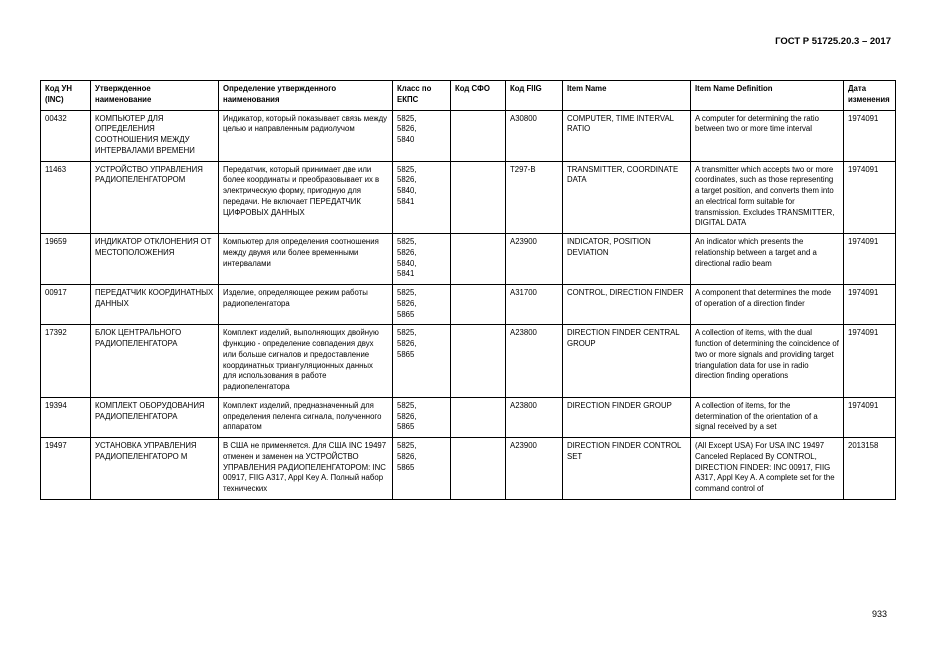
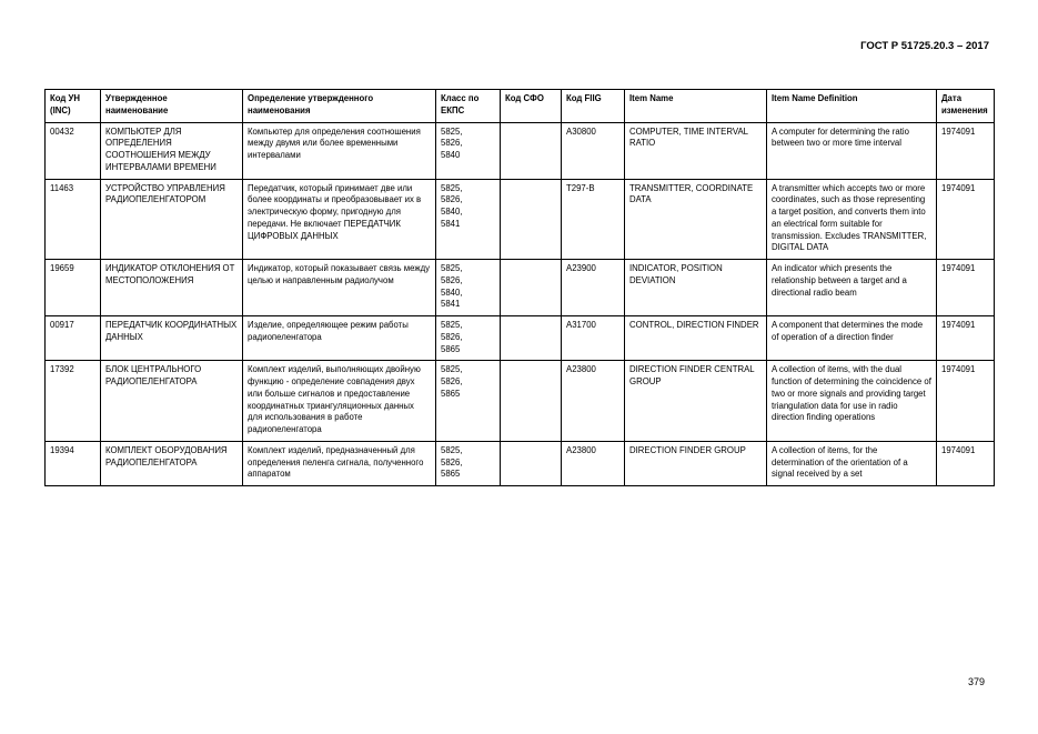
  ГОСТ Р 51725.20.3 – 2017
  Код УН (INC)	Утвержденное наименование	Определение утвержденного наименования	Класс по ЕКПС	Код СФО	Код FIIG	Item Name	Item Name Definition	Дата изменения
- 00432	КОМПЬЮТЕР ДЛЯ ОПРЕДЕЛЕНИЯ СООТНОШЕНИЯ МЕЖДУ ИНТЕРВАЛАМИ ВРЕМЕНИ	Индикатор, который показывает связь между целью и направленным радиолучом	5825, 5826, 5840		A30800	COMPUTER, TIME INTERVAL RATIO	A computer for determining the ratio between two or more time interval	1974091
+ 00432	КОМПЬЮТЕР ДЛЯ ОПРЕДЕЛЕНИЯ СООТНОШЕНИЯ МЕЖДУ ИНТЕРВАЛАМИ ВРЕМЕНИ	Компьютер для определения соотношения между двумя или более временными интервалами	5825, 5826, 5840		A30800	COMPUTER, TIME INTERVAL RATIO	A computer for determining the ratio between two or more time interval	1974091
  11463	УСТРОЙСТВО УПРАВЛЕНИЯ РАДИОПЕЛЕНГАТОРОМ	Передатчик, который принимает две или более координаты и преобразовывает их в электрическую форму, пригодную для передачи. Не включает ПЕРЕДАТЧИК ЦИФРОВЫХ ДАННЫХ	5825, 5826, 5840, 5841		T297-B	TRANSMITTER, COORDINATE DATA	A transmitter which accepts two or more coordinates, such as those representing a target position, and converts them into an electrical form suitable for transmission. Excludes TRANSMITTER, DIGITAL DATA	1974091
- 19659	ИНДИКАТОР ОТКЛОНЕНИЯ ОТ МЕСТОПОЛОЖЕНИЯ	Компьютер для определения соотношения между двумя или более временными интервалами	5825, 5826, 5840, 5841		A23900	INDICATOR, POSITION DEVIATION	An indicator which presents the relationship between a target and a directional radio beam	1974091
+ 19659	ИНДИКАТОР ОТКЛОНЕНИЯ ОТ МЕСТОПОЛОЖЕНИЯ	Индикатор, который показывает связь между целью и направленным радиолучом	5825, 5826, 5840, 5841		A23900	INDICATOR, POSITION DEVIATION	An indicator which presents the relationship between a target and a directional radio beam	1974091
  00917	ПЕРЕДАТЧИК КООРДИНАТНЫХ ДАННЫХ	Изделие, определяющее режим работы радиопеленгатора	5825, 5826, 5865		A31700	CONTROL, DIRECTION FINDER	A component that determines the mode of operation of a direction finder	1974091
  17392	БЛОК ЦЕНТРАЛЬНОГО РАДИОПЕЛЕНГАТОРА	Комплект изделий, выполняющих двойную функцию - определение совпадения двух или больше сигналов и предоставление координатных триангуляционных данных для использования в работе радиопеленгатора	5825, 5826, 5865		A23800	DIRECTION FINDER CENTRAL GROUP	A collection of items, with the dual function of determining the coincidence of two or more signals and providing target triangulation data for use in radio direction finding operations	1974091
  19394	КОМПЛЕКТ ОБОРУДОВАНИЯ РАДИОПЕЛЕНГАТОРА	Комплект изделий, предназначенный для определения пеленга сигнала, полученного аппаратом	5825, 5826, 5865		A23800	DIRECTION FINDER GROUP	A collection of items, for the determination of the orientation of a signal received by a set	1974091
- 19497	УСТАНОВКА УПРАВЛЕНИЯ РАДИОПЕЛЕНГАТОРО М	В США не применяется. Для США INC 19497 отменен и заменен на УСТРОЙСТВО УПРАВЛЕНИЯ РАДИОПЕЛЕНГАТОРОМ: INC 00917, FIIG A317, Appl Key A. Полный набор технических	5825, 5826, 5865		A23900	DIRECTION FINDER CONTROL SET	(All Except USA) For USA INC 19497 Canceled Replaced By CONTROL, DIRECTION FINDER: INC 00917, FIIG A317, Appl Key A. A complete set for the command control of	2013158
- 933
+ 379
